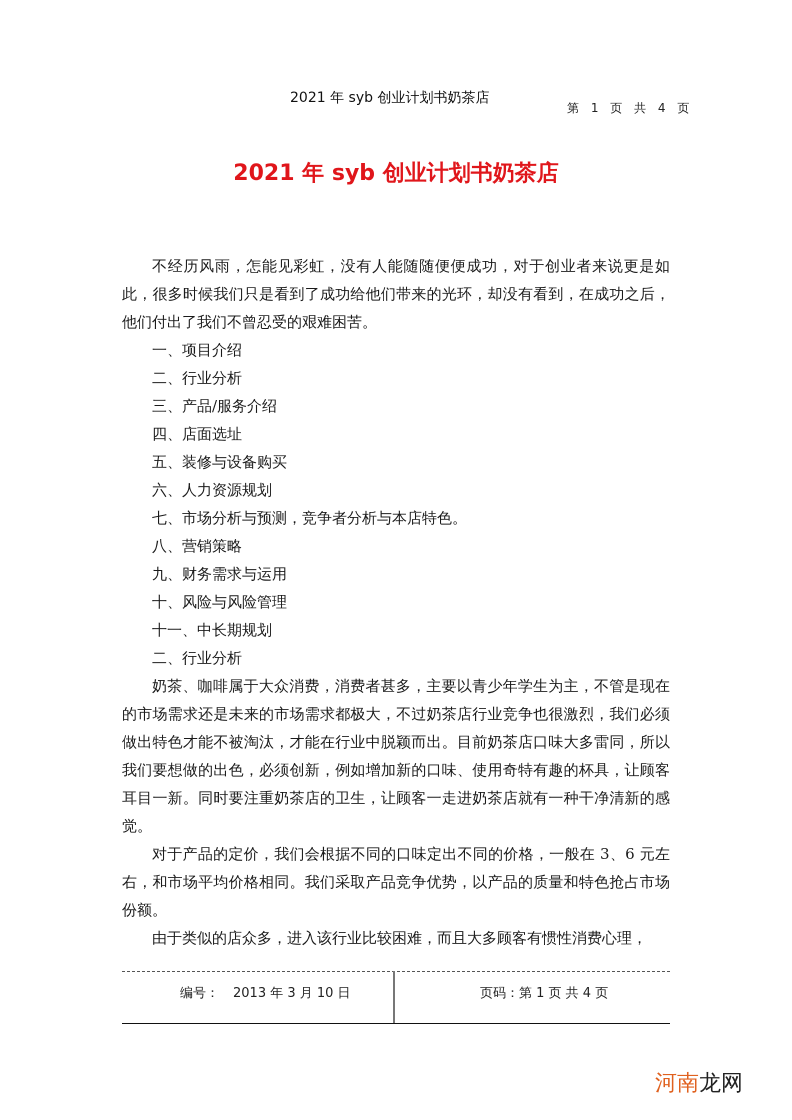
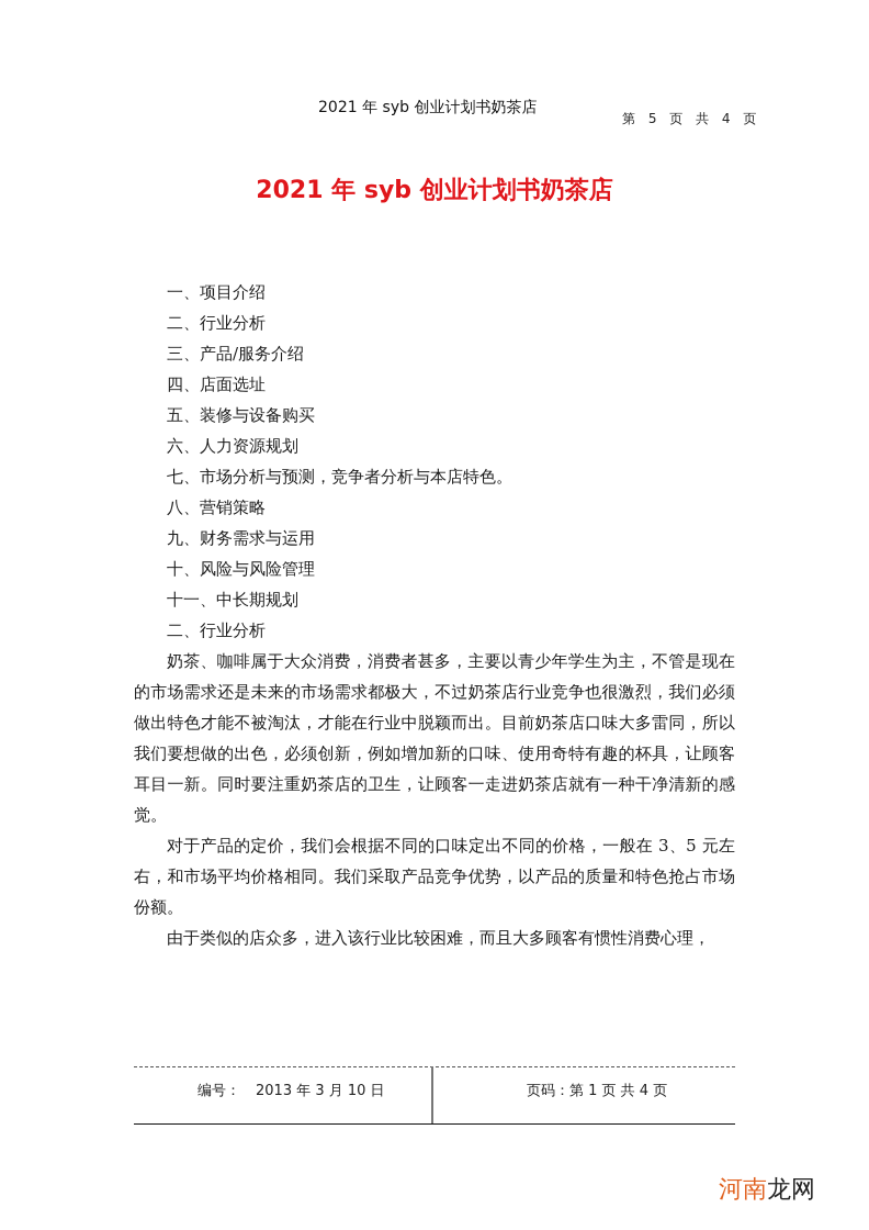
  2021 年 syb 创业计划书奶茶店
- 第 1 页 共 4 页
+ 第 5 页 共 4 页
  2021 年 syb 创业计划书奶茶店
- 不经历风雨，怎能见彩虹，没有人能随随便便成功，对于创业者来说更是如此，很多时候我们只是看到了成功给他们带来的光环，却没有看到，在成功之后，他们付出了我们不曾忍受的艰难困苦。
  一、项目介绍
  二、行业分析
  三、产品/服务介绍
  四、店面选址
  五、装修与设备购买
  六、人力资源规划
  七、市场分析与预测，竞争者分析与本店特色。
  八、营销策略
  九、财务需求与运用
  十、风险与风险管理
  十一、中长期规划
  二、行业分析
  奶茶、咖啡属于大众消费，消费者甚多，主要以青少年学生为主，不管是现在的市场需求还是未来的市场需求都极大，不过奶茶店行业竞争也很激烈，我们必须做出特色才能不被淘汰，才能在行业中脱颖而出。目前奶茶店口味大多雷同，所以我们要想做的出色，必须创新，例如增加新的口味、使用奇特有趣的杯具，让顾客耳目一新。同时要注重奶茶店的卫生，让顾客一走进奶茶店就有一种干净清新的感觉。
- 对于产品的定价，我们会根据不同的口味定出不同的价格，一般在 3、6 元左右，和市场平均价格相同。我们采取产品竞争优势，以产品的质量和特色抢占市场份额。
+ 对于产品的定价，我们会根据不同的口味定出不同的价格，一般在 3、5 元左右，和市场平均价格相同。我们采取产品竞争优势，以产品的质量和特色抢占市场份额。
  由于类似的店众多，进入该行业比较困难，而且大多顾客有惯性消费心理，
  编号： 2013 年 3 月 10 日
  页码：第 1 页 共 4 页
  河南龙网
